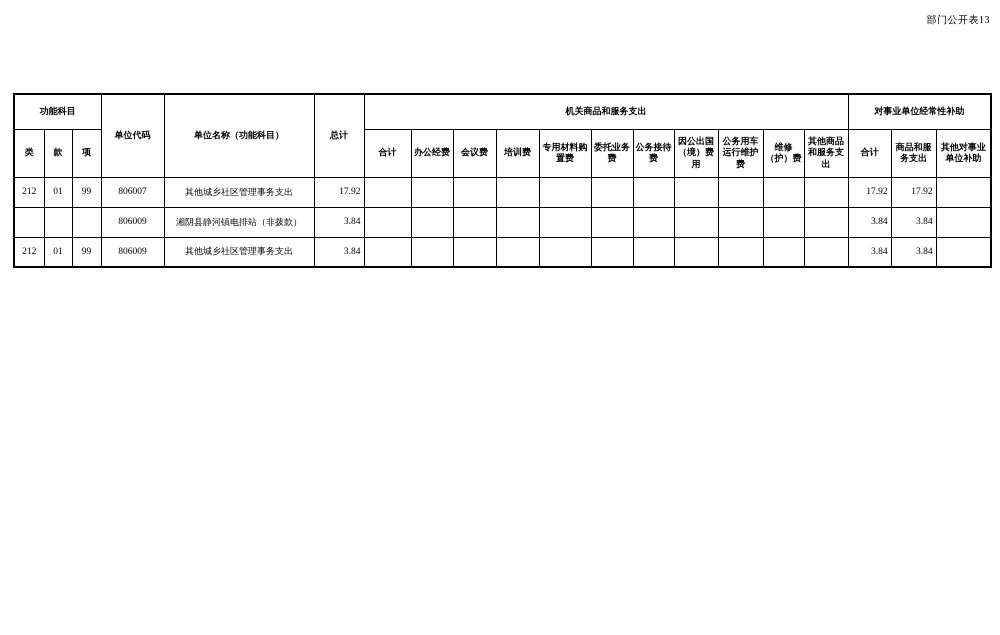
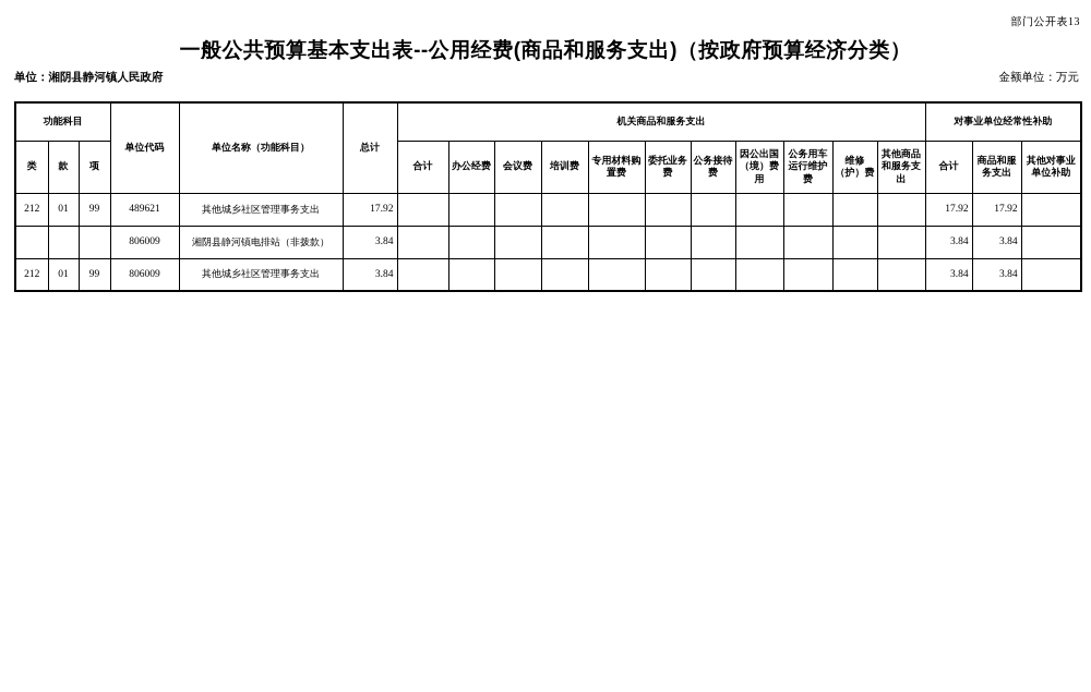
  部门公开表13
+ 一般公共预算基本支出表--公用经费(商品和服务支出)（按政府预算经济分类）
+ 单位：湘阴县静河镇人民政府
+ 金额单位：万元
  功能科目	单位代码	单位名称（功能科目）	总计	机关商品和服务支出	对事业单位经常性补助
  类	款	项	合计	办公经费	会议费	培训费	专用材料购置费	委托业务费	公务接待费	因公出国（境）费用	公务用车运行维护费	维修（护）费	其他商品和服务支出	合计	商品和服务支出	其他对事业单位补助
- 212	01	99	806007	其他城乡社区管理事务支出	17.92												17.92	17.92
+ 212	01	99	489621	其他城乡社区管理事务支出	17.92												17.92	17.92
  			806009	湘阴县静河镇电排站（非拨款）	3.84												3.84	3.84
  212	01	99	806009	其他城乡社区管理事务支出	3.84												3.84	3.84
